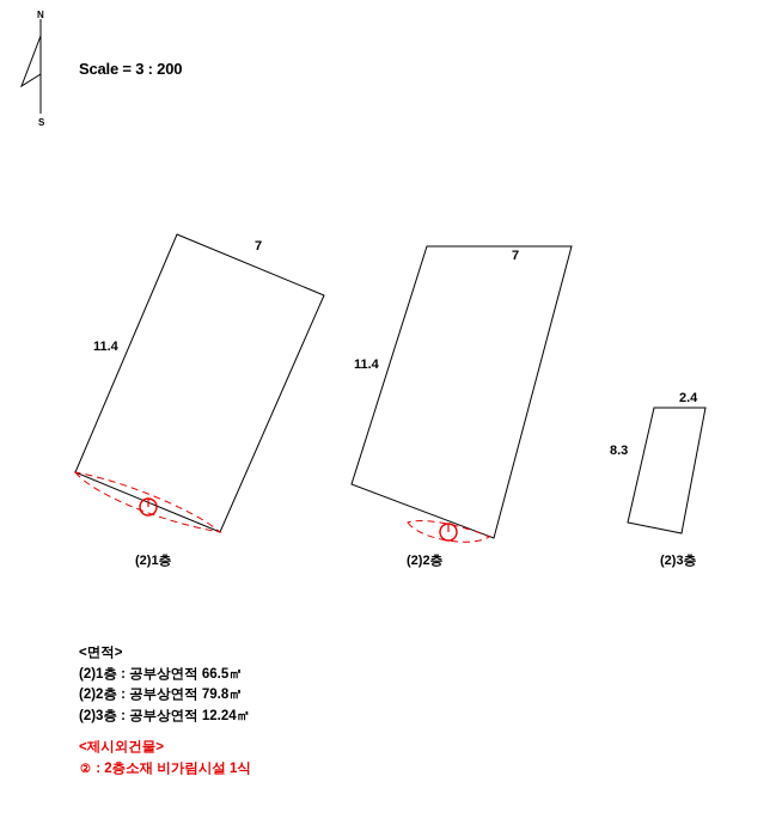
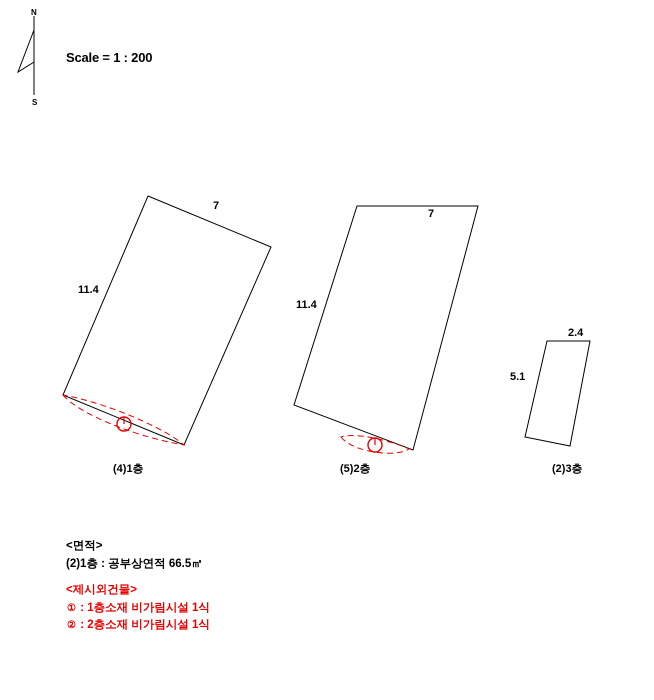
  N
  S
- Scale = 3 : 200
+ Scale = 1 : 200
  7
  11.4
  7
  11.4
  2.4
- 8.3
+ 5.1
- (2)1층
+ (4)1층
- (2)2층
+ (5)2층
  (2)3층
  <면적>
  (2)1층 : 공부상연적 66.5㎡
- (2)2층 : 공부상연적 79.8㎡
- (2)3층 : 공부상연적 12.24㎡
  <제시외건물>
+ ① : 1층소재 비가림시설 1식
  ② : 2층소재 비가림시설 1식
